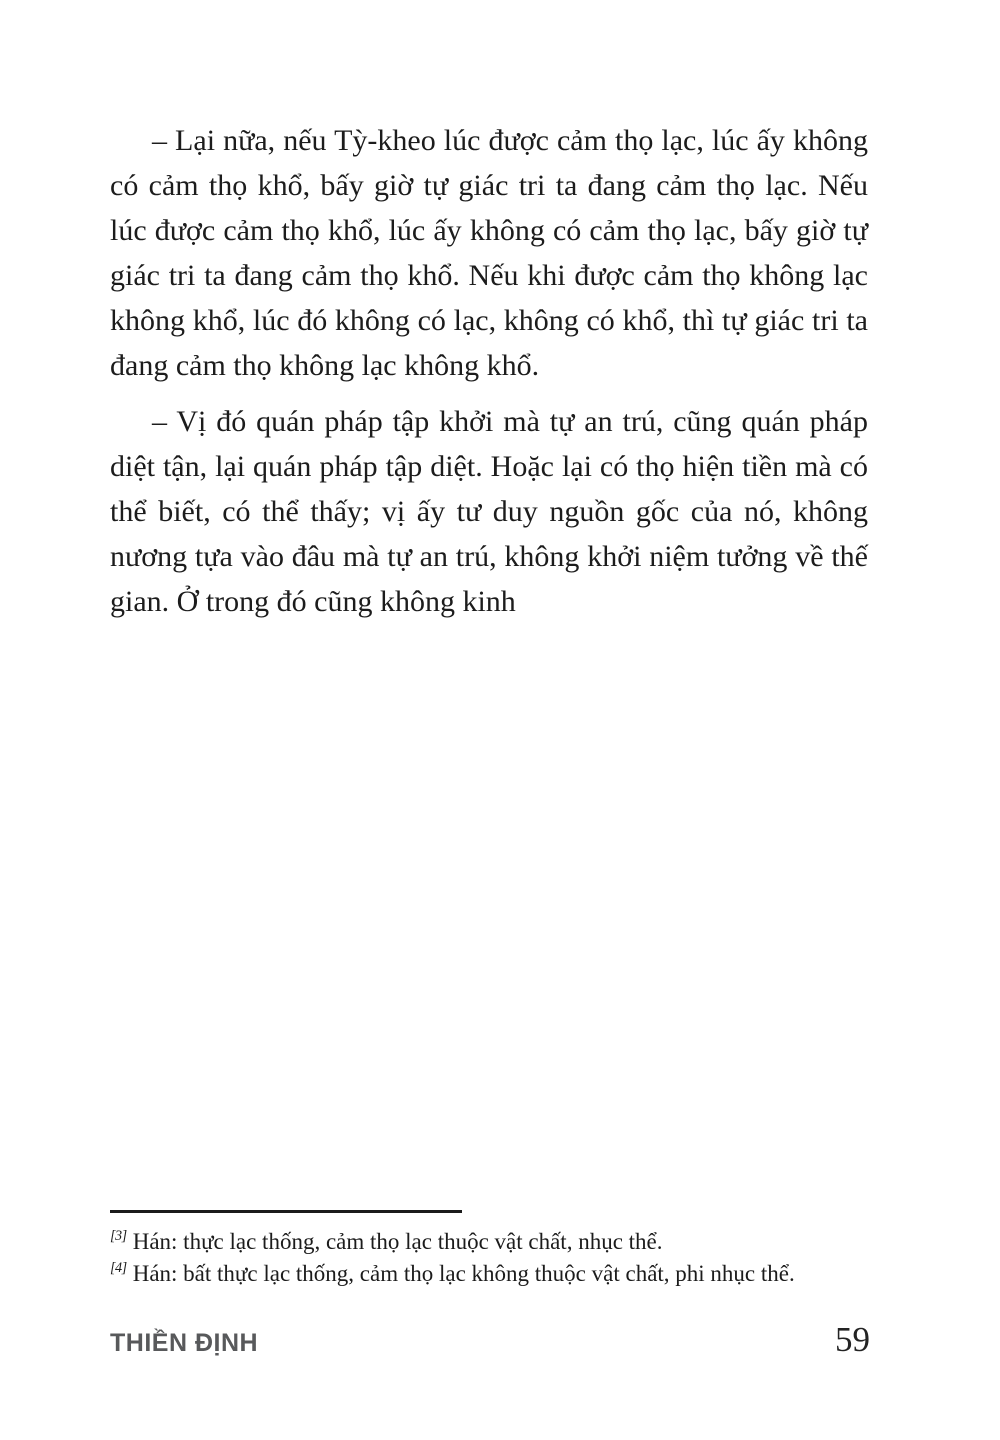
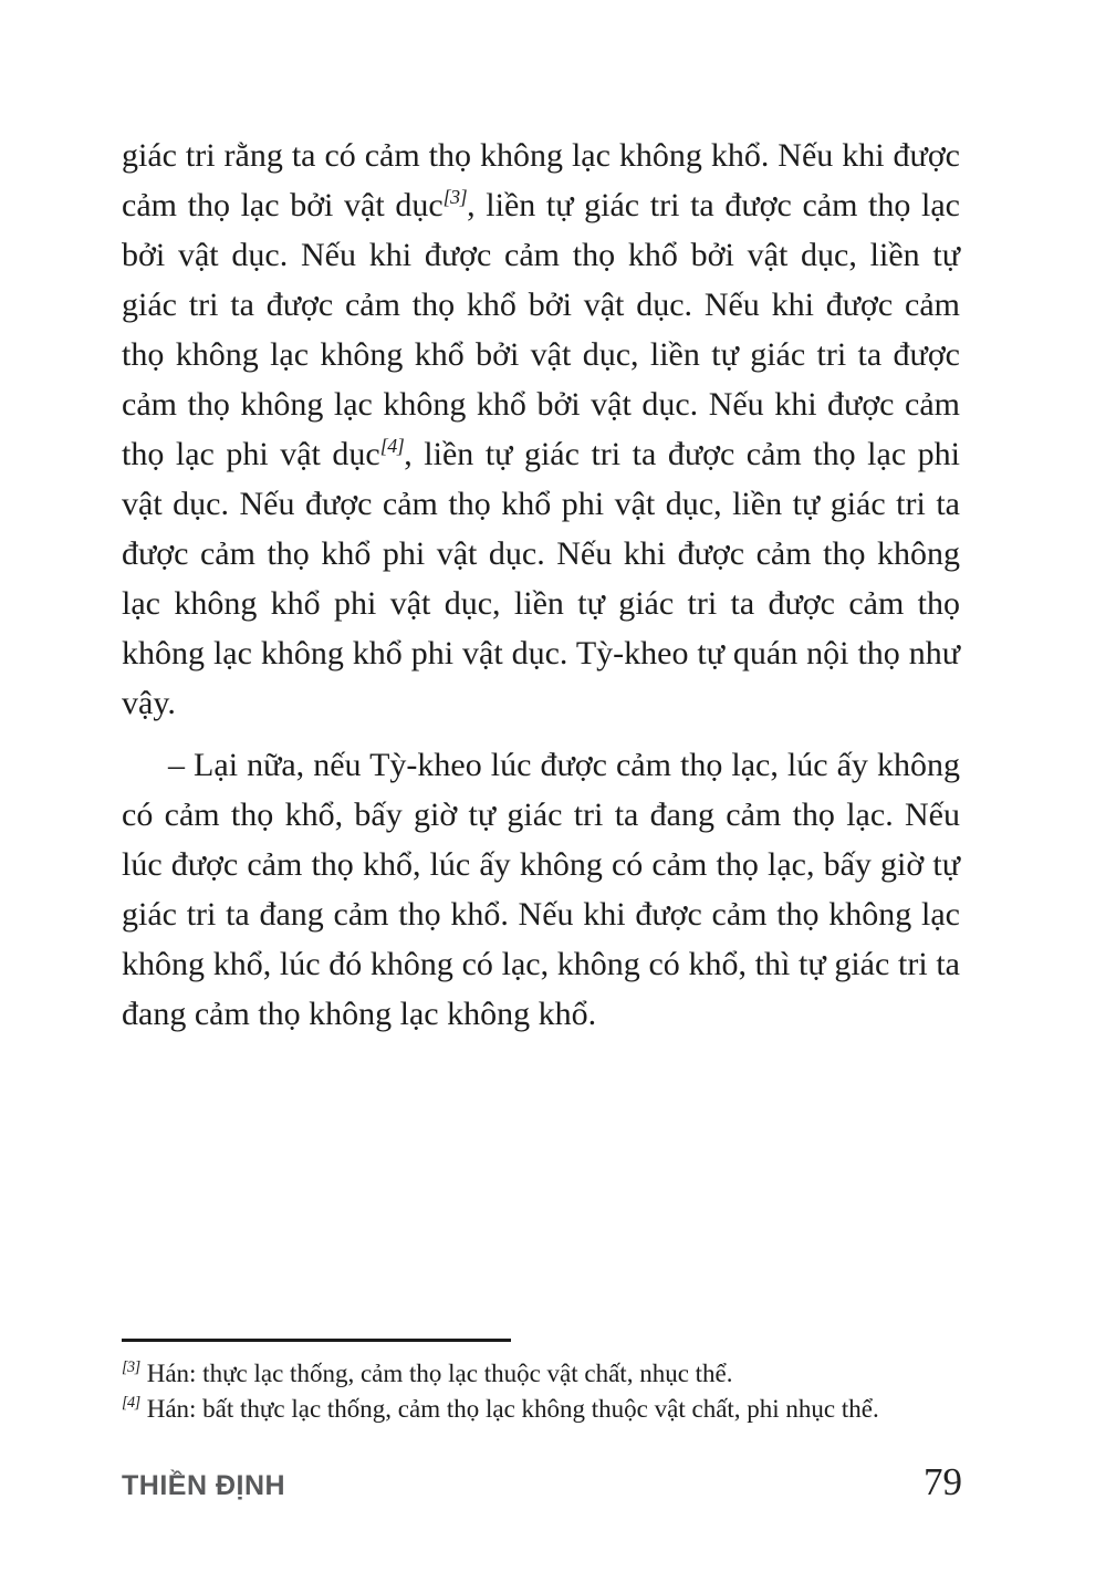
+ giác tri rằng ta có cảm thọ không lạc không khổ. Nếu khi được cảm thọ lạc bởi vật dục[3], liền tự giác tri ta được cảm thọ lạc bởi vật dục. Nếu khi được cảm thọ khổ bởi vật dục, liền tự giác tri ta được cảm thọ khổ bởi vật dục. Nếu khi được cảm thọ không lạc không khổ bởi vật dục, liền tự giác tri ta được cảm thọ không lạc không khổ bởi vật dục. Nếu khi được cảm thọ lạc phi vật dục[4], liền tự giác tri ta được cảm thọ lạc phi vật dục. Nếu được cảm thọ khổ phi vật dục, liền tự giác tri ta được cảm thọ khổ phi vật dục. Nếu khi được cảm thọ không lạc không khổ phi vật dục, liền tự giác tri ta được cảm thọ không lạc không khổ phi vật dục. Tỳ-kheo tự quán nội thọ như vậy.
  – Lại nữa, nếu Tỳ-kheo lúc được cảm thọ lạc, lúc ấy không có cảm thọ khổ, bấy giờ tự giác tri ta đang cảm thọ lạc. Nếu lúc được cảm thọ khổ, lúc ấy không có cảm thọ lạc, bấy giờ tự giác tri ta đang cảm thọ khổ. Nếu khi được cảm thọ không lạc không khổ, lúc đó không có lạc, không có khổ, thì tự giác tri ta đang cảm thọ không lạc không khổ.
- – Vị đó quán pháp tập khởi mà tự an trú, cũng quán pháp diệt tận, lại quán pháp tập diệt. Hoặc lại có thọ hiện tiền mà có thể biết, có thể thấy; vị ấy tư duy nguồn gốc của nó, không nương tựa vào đâu mà tự an trú, không khởi niệm tưởng về thế gian. Ở trong đó cũng không kinh
  [3] Hán: thực lạc thống, cảm thọ lạc thuộc vật chất, nhục thể.
  [4] Hán: bất thực lạc thống, cảm thọ lạc không thuộc vật chất, phi nhục thể.
  THIỀN ĐỊNH
- 59
+ 79
